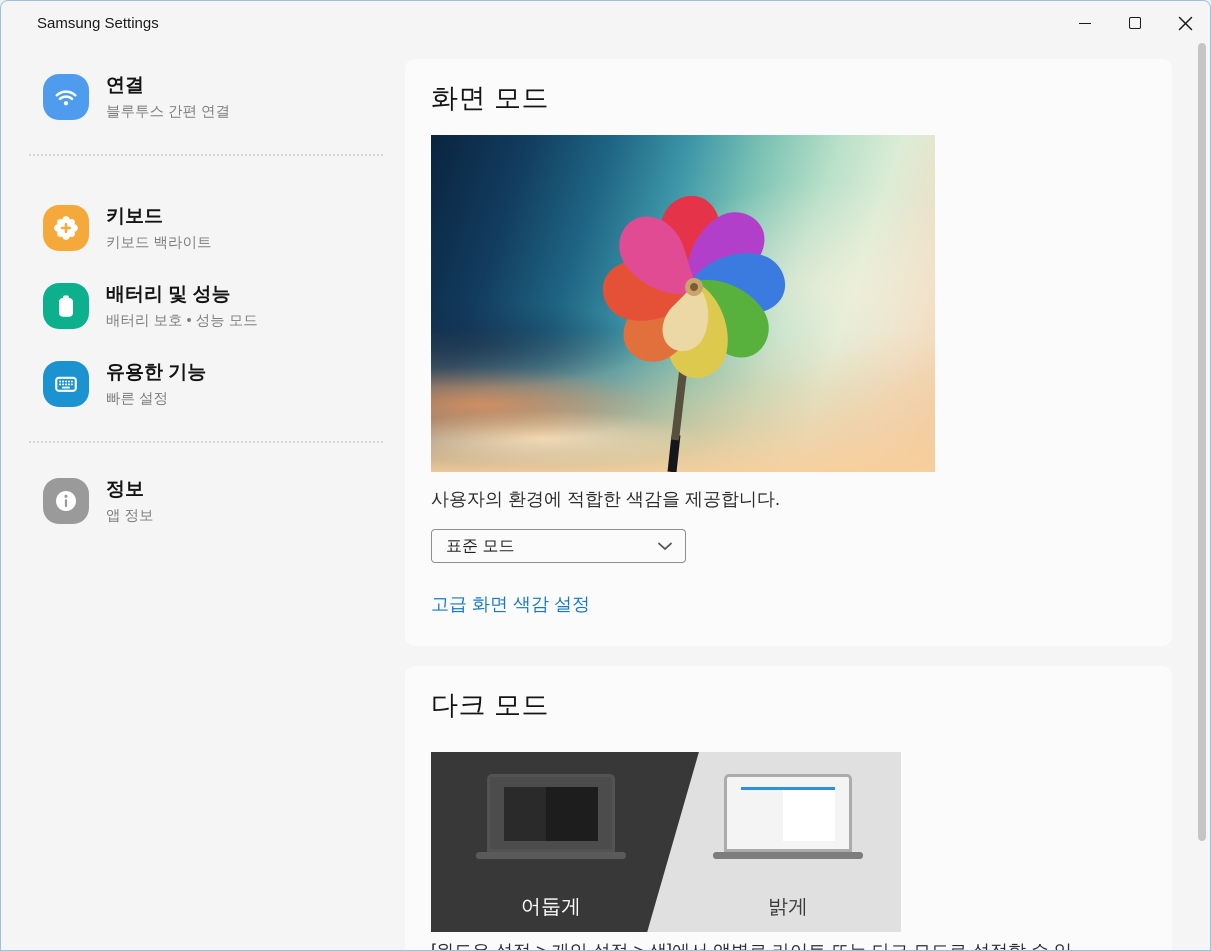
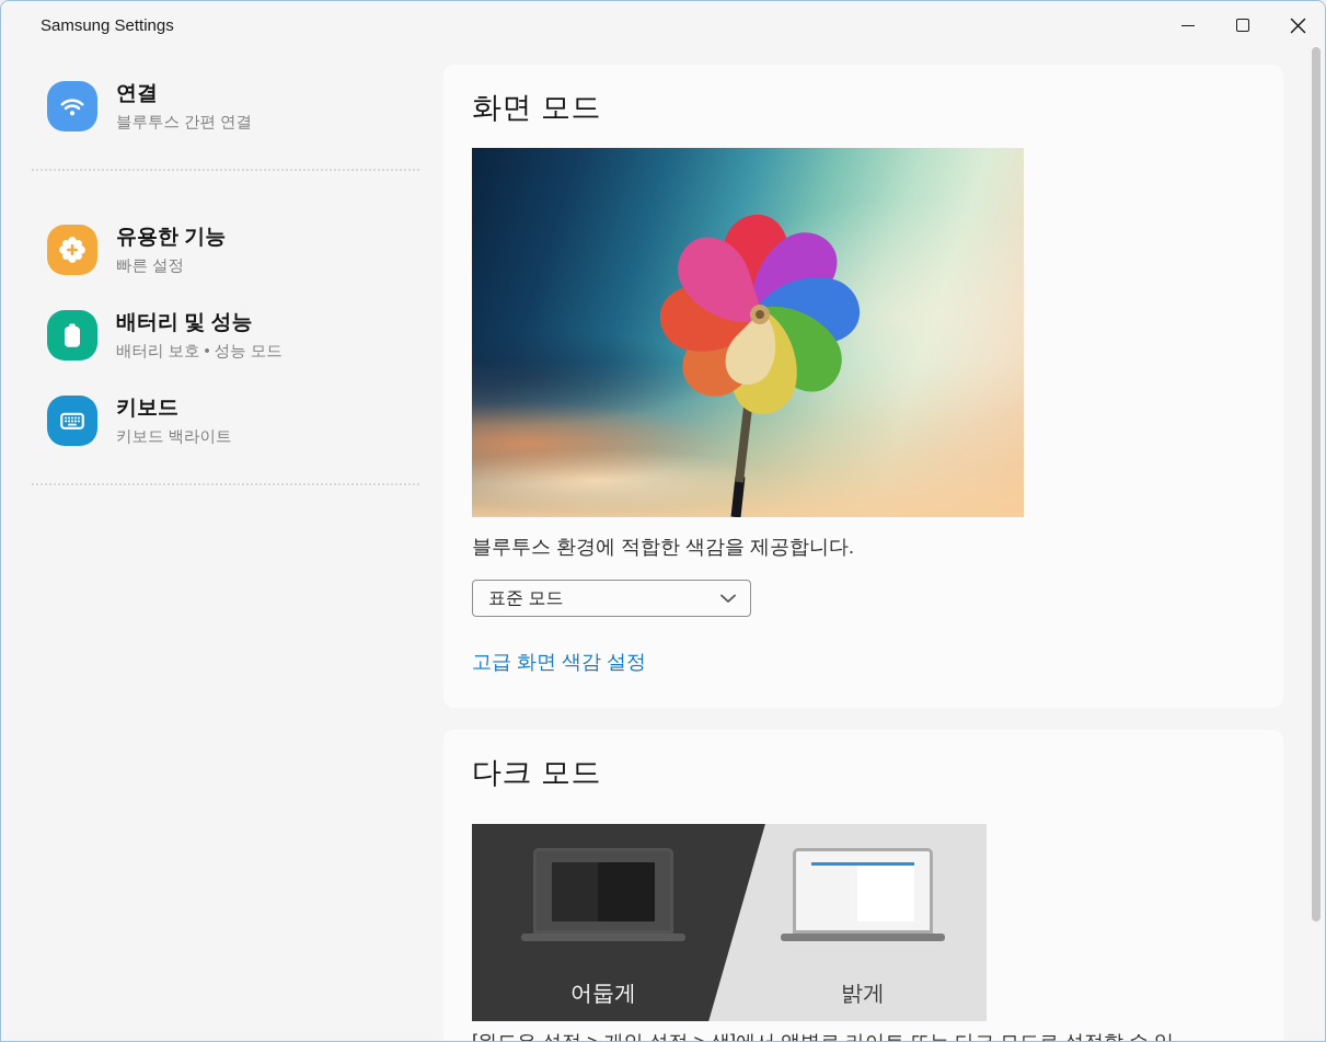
  Samsung Settings
  연결
  블루투스 간편 연결
- 키보드
+ 유용한 기능
- 키보드 백라이트
+ 빠른 설정
  배터리 및 성능
  배터리 보호 • 성능 모드
- 유용한 기능
+ 키보드
- 빠른 설정
+ 키보드 백라이트
- 정보
- 앱 정보
  화면 모드
- 사용자의 환경에 적합한 색감을 제공합니다.
+ 블루투스 환경에 적합한 색감을 제공합니다.
  표준 모드
  고급 화면 색감 설정
  다크 모드
  어둡게
  밝게
